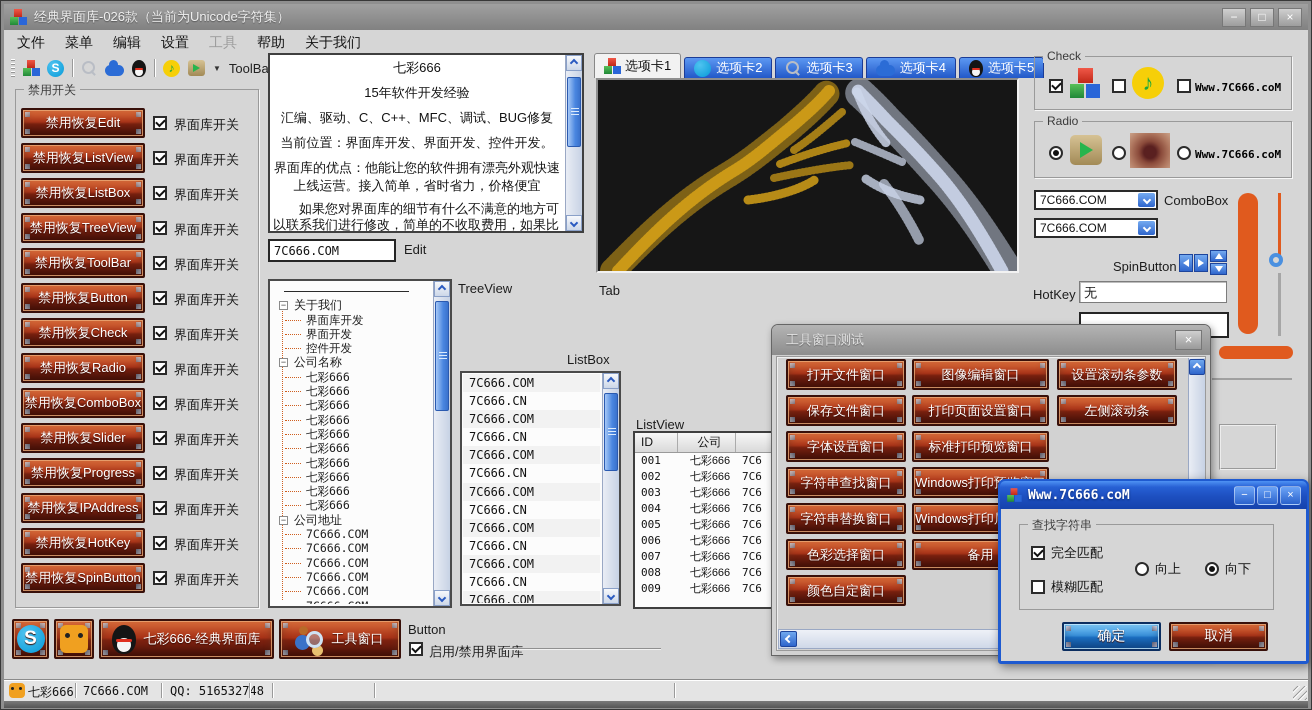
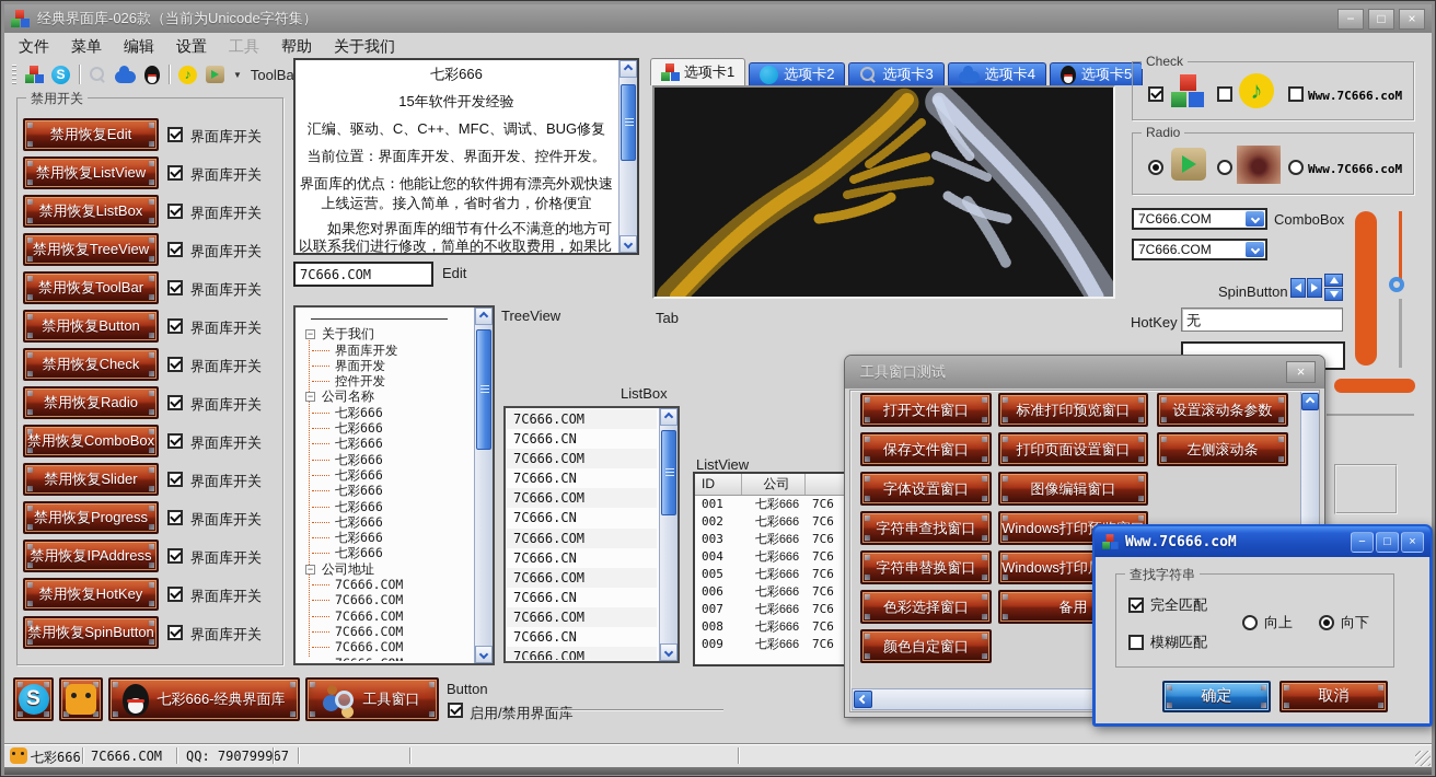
  经典界面库-026款（当前为Unicode字符集）
  −
  □
  ×
  文件
  菜单
  编辑
  设置
  工具
  帮助
  关于我们
  S
  ♪
  ▼
  ToolBa
  禁用开关
  禁用恢复Edit
  界面库开关
  禁用恢复ListView
  界面库开关
  禁用恢复ListBox
  界面库开关
  禁用恢复TreeView
  界面库开关
  禁用恢复ToolBar
  界面库开关
  禁用恢复Button
  界面库开关
  禁用恢复Check
  界面库开关
  禁用恢复Radio
  界面库开关
  禁用恢复ComboBox
  界面库开关
  禁用恢复Slider
  界面库开关
  禁用恢复Progress
  界面库开关
  禁用恢复IPAddress
  界面库开关
  禁用恢复HotKey
  界面库开关
  禁用恢复SpinButton
  界面库开关
  七彩666
  15年软件开发经验
  汇编、驱动、C、C++、MFC、调试、BUG修复
  当前位置：界面库开发、界面开发、控件开发。
  界面库的优点：他能让您的软件拥有漂亮外观快速上线运营。接入简单，省时省力，价格便宜
  7C666.COM
  Edit
  关于我们
  界面库开发
  界面开发
  控件开发
  公司名称
  七彩666
  七彩666
  七彩666
  七彩666
  七彩666
  七彩666
  七彩666
  七彩666
  七彩666
  七彩666
  公司地址
  7C666.COM
  7C666.COM
  7C666.COM
  7C666.COM
  7C666.COM
  TreeView
  ListBox
  7C666.COM
  7C666.CN
  7C666.COM
  7C666.CN
  7C666.COM
  7C666.CN
  7C666.COM
  7C666.CN
  7C666.COM
  7C666.CN
  7C666.COM
  7C666.CN
  7C666.COM
  选项卡1
  选项卡2
  选项卡3
  选项卡4
  选项卡5
  Tab
  ListView
  ID
  公司
  001
  七彩666
  7C6
  002
  七彩666
  7C6
  003
  七彩666
  7C6
  004
  七彩666
  7C6
  005
  七彩666
  7C6
  006
  七彩666
  7C6
  007
  七彩666
  7C6
  008
  七彩666
  7C6
  009
  七彩666
  7C6
  Check
  ♪
  Www.7C666.coM
  Radio
  Www.7C666.coM
  7C666.COM
  ComboBox
  7C666.COM
  SpinButton
  HotKey
  无
  工具窗口测试
  ×
  打开文件窗口
  保存文件窗口
  字体设置窗口
  字符串查找窗口
  字符串替换窗口
  色彩选择窗口
  颜色自定窗口
- 图像编辑窗口
+ 标准打印预览窗口
  打印页面设置窗口
- 标准打印预览窗口
+ 图像编辑窗口
  备用
  设置滚动条参数
  左侧滚动条
  Www.7C666.coM
  −
  □
  ×
  查找字符串
  完全匹配
  模糊匹配
  向上
  向下
  确定
  取消
  S
  七彩666-经典界面库
  工具窗口
  Button
  启用/禁用界面库
  七彩666
  7C666.COM
- QQ: 516532748
+ QQ: 790799967
